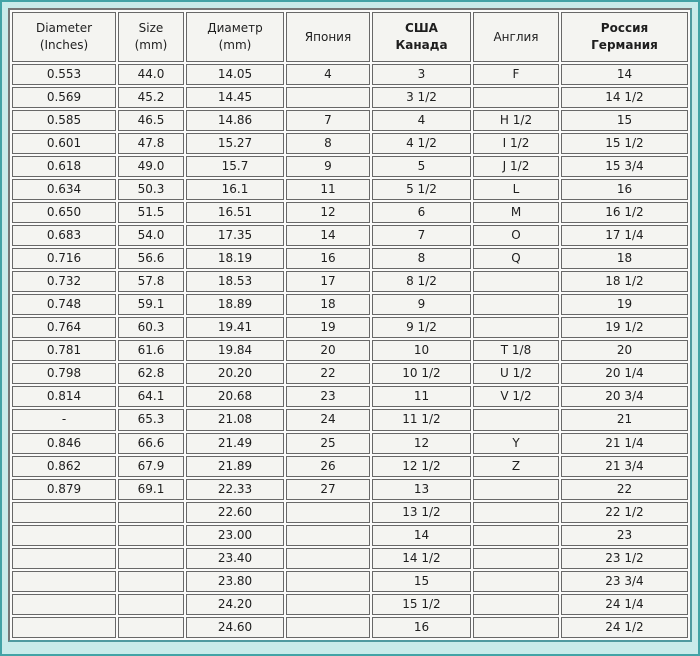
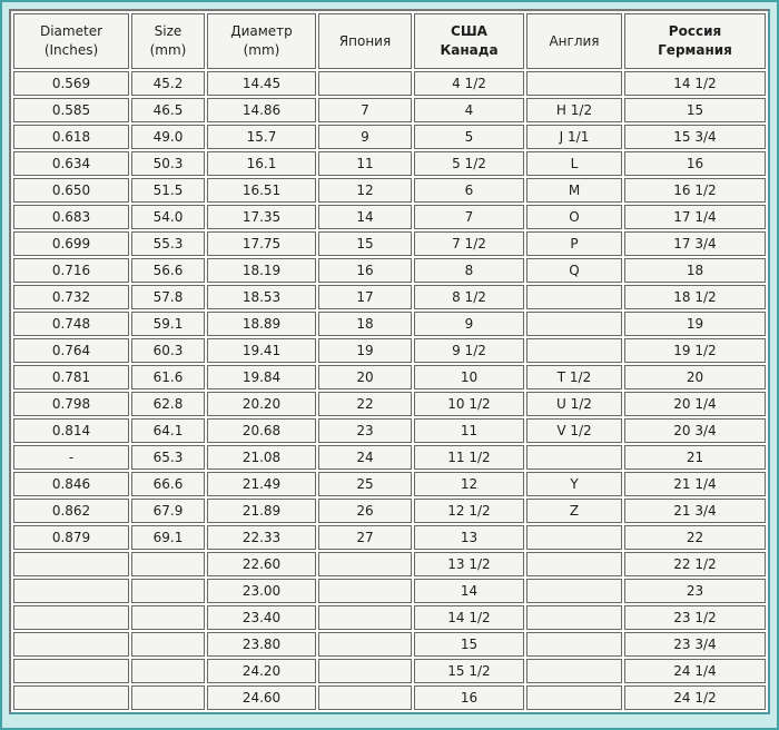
  Diameter (Inches)	Size (mm)	Диаметр (mm)	Япония	США Канада	Англия	Россия Германия
- 0.553	44.0	14.05	4	3	F	14
- 0.569	45.2	14.45		3 1/2		14 1/2
+ 0.569	45.2	14.45		4 1/2		14 1/2
  0.585	46.5	14.86	7	4	H 1/2	15
- 0.601	47.8	15.27	8	4 1/2	I 1/2	15 1/2
- 0.618	49.0	15.7	9	5	J 1/2	15 3/4
+ 0.618	49.0	15.7	9	5	J 1/1	15 3/4
  0.634	50.3	16.1	11	5 1/2	L	16
  0.650	51.5	16.51	12	6	M	16 1/2
  0.683	54.0	17.35	14	7	O	17 1/4
+ 0.699	55.3	17.75	15	7 1/2	P	17 3/4
  0.716	56.6	18.19	16	8	Q	18
  0.732	57.8	18.53	17	8 1/2		18 1/2
  0.748	59.1	18.89	18	9		19
  0.764	60.3	19.41	19	9 1/2		19 1/2
- 0.781	61.6	19.84	20	10	T 1/8	20
+ 0.781	61.6	19.84	20	10	T 1/2	20
  0.798	62.8	20.20	22	10 1/2	U 1/2	20 1/4
  0.814	64.1	20.68	23	11	V 1/2	20 3/4
  -	65.3	21.08	24	11 1/2		21
  0.846	66.6	21.49	25	12	Y	21 1/4
  0.862	67.9	21.89	26	12 1/2	Z	21 3/4
  0.879	69.1	22.33	27	13		22
  		22.60		13 1/2		22 1/2
  		23.00		14		23
  		23.40		14 1/2		23 1/2
  		23.80		15		23 3/4
  		24.20		15 1/2		24 1/4
  		24.60		16		24 1/2
